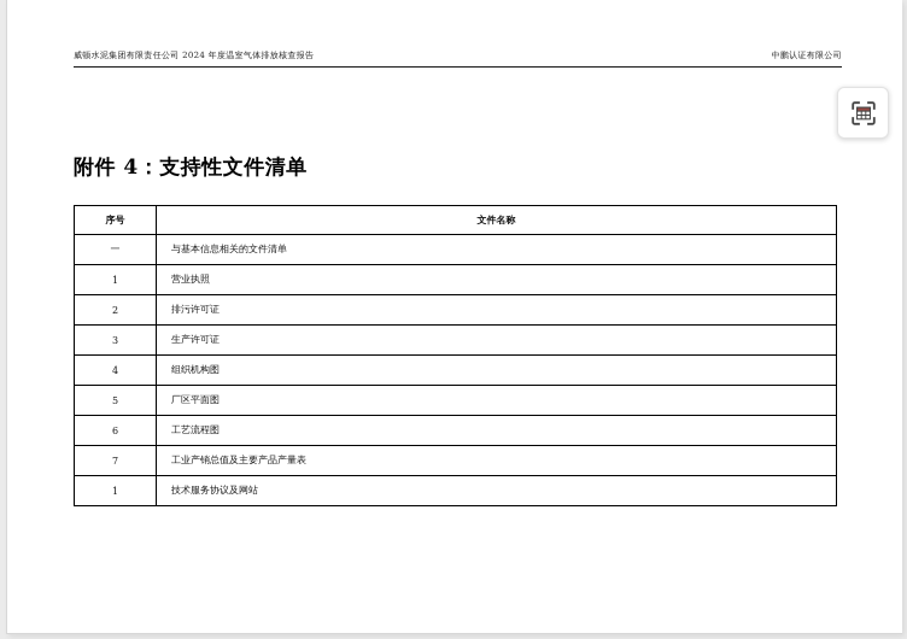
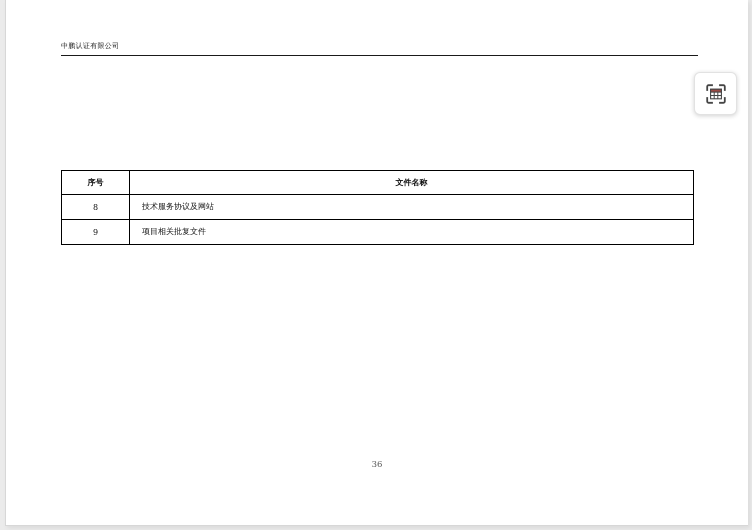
- 威顿水泥集团有限责任公司 2024 年度温室气体排放核查报告
  中鹏认证有限公司
- 附件 4：支持性文件清单
  序号	文件名称
- 一	与基本信息相关的文件清单
- 1	营业执照
- 2	排污许可证
- 3	生产许可证
- 4	组织机构图
- 5	厂区平面图
- 6	工艺流程图
- 7	工业产销总值及主要产品产量表
- 1	技术服务协议及网站
+ 8	技术服务协议及网站
+ 9	项目相关批复文件
+ 36
